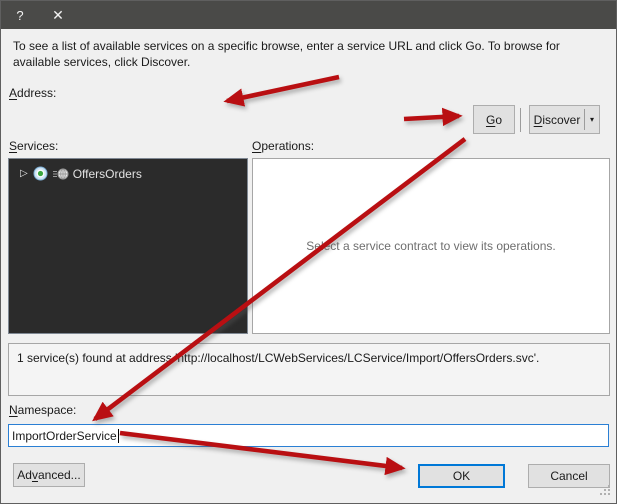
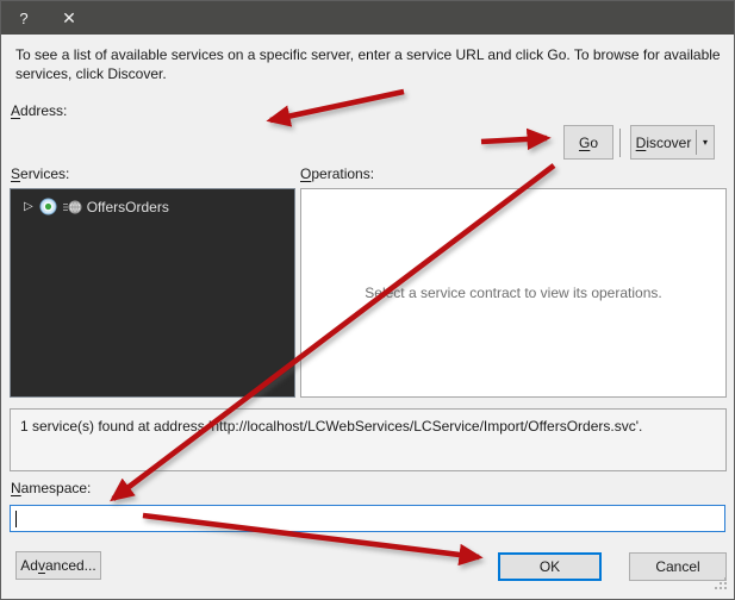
  ?
  ✕
- To see a list of available services on a specific browse, enter a service URL and click Go. To browse for available services, click Discover.
+ To see a list of available services on a specific server, enter a service URL and click Go. To browse for available services, click Discover.
  Address:
  Go
  Discover
  ▾
  Services:
  Operations:
  ▷
  OffersOrders
  Sect a service contract to view its operations.
  1 service(s) found at addresshttp://localhost/LCWebServices/LCService/Import/OffersOrders.svc'.
  Namespace:
- ImportOrderService
  Advanced...
  OK
  Cancel
